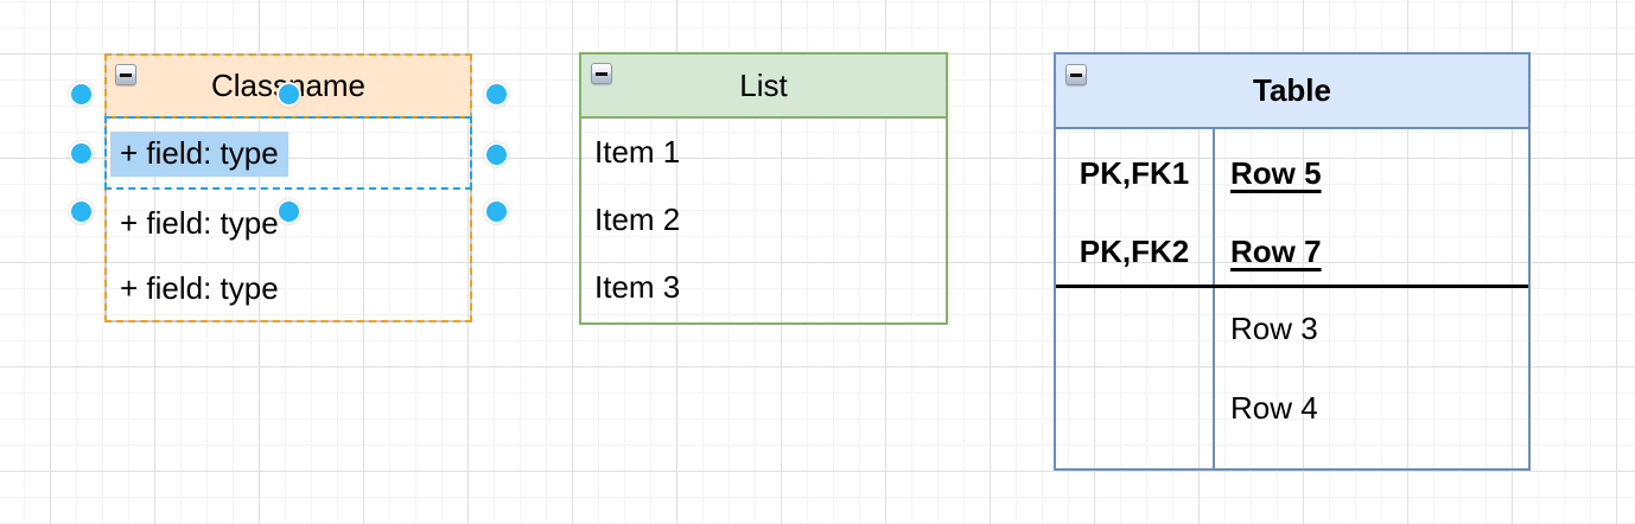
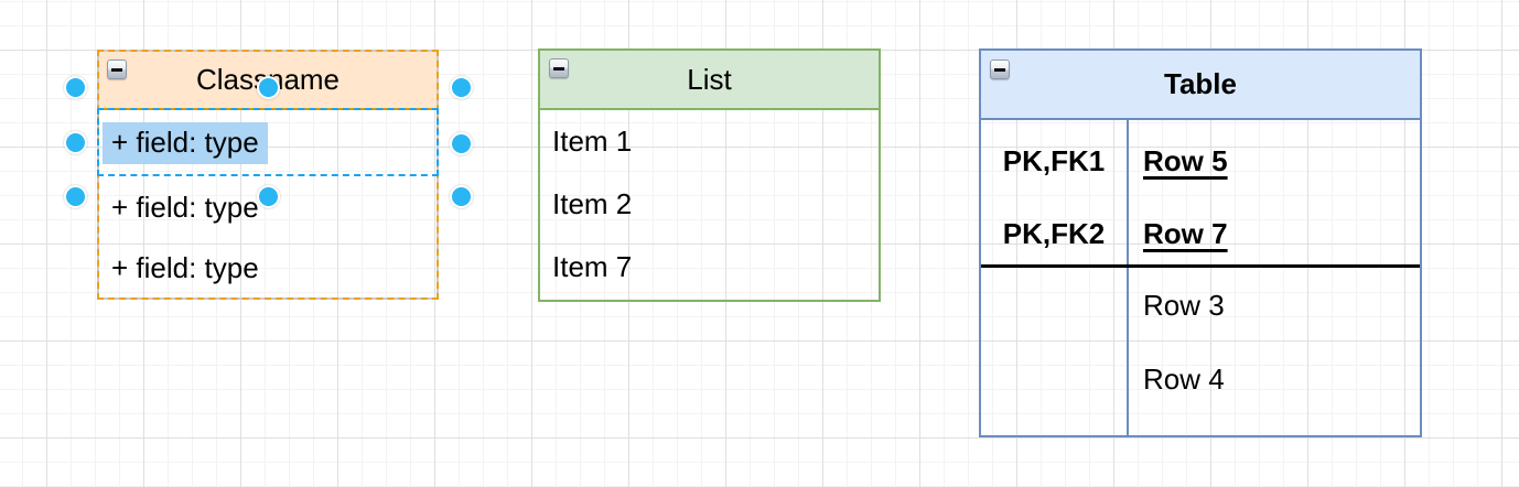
  Clasame
  + field: type
  + field: type
  + field: type
  List
  Item 1
  Item 2
- Item 3
+ Item 7
  Table
  PK,FK1
  PK,FK2
  Row 5
  Row 7
  Row 3
  Row 4
